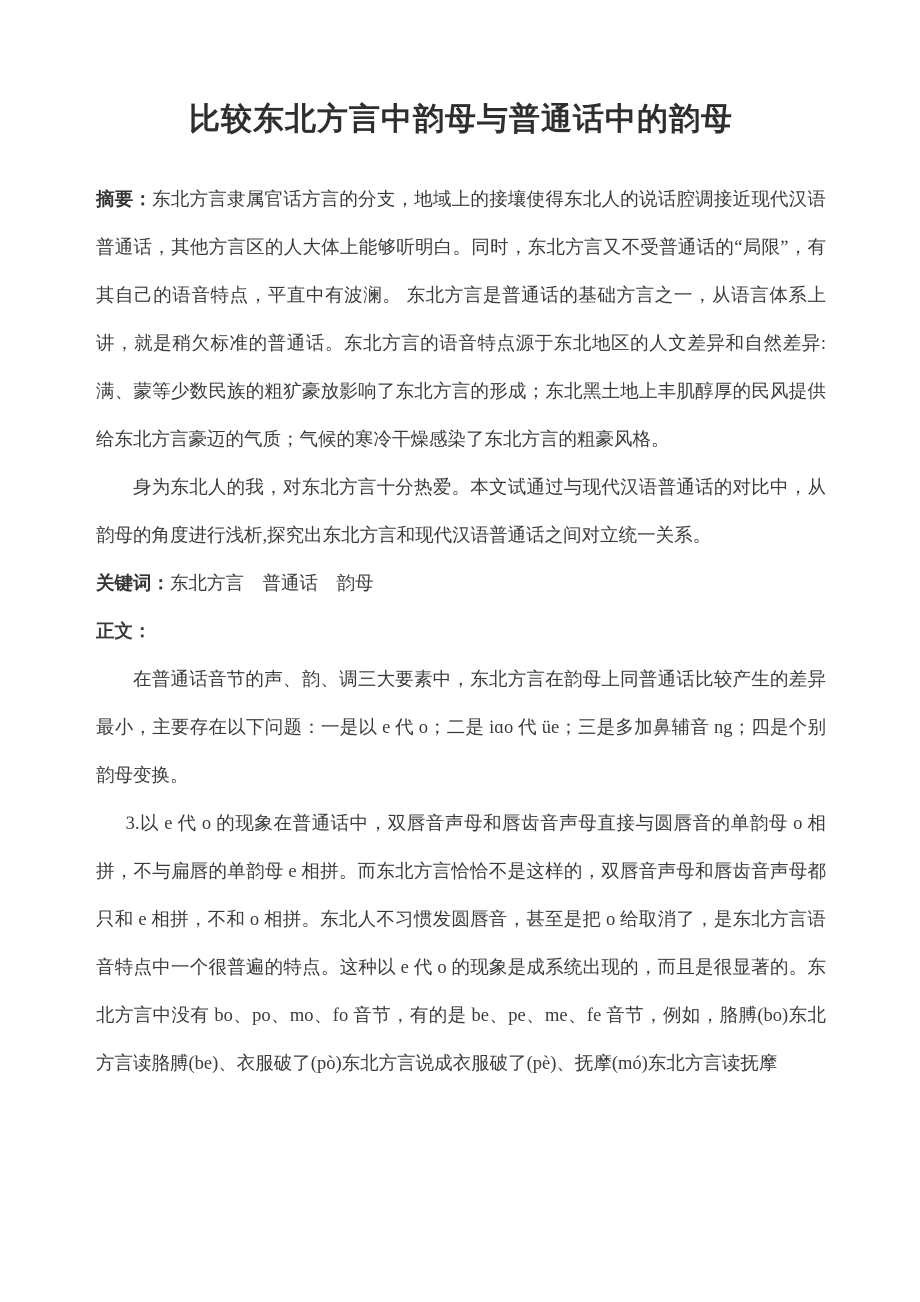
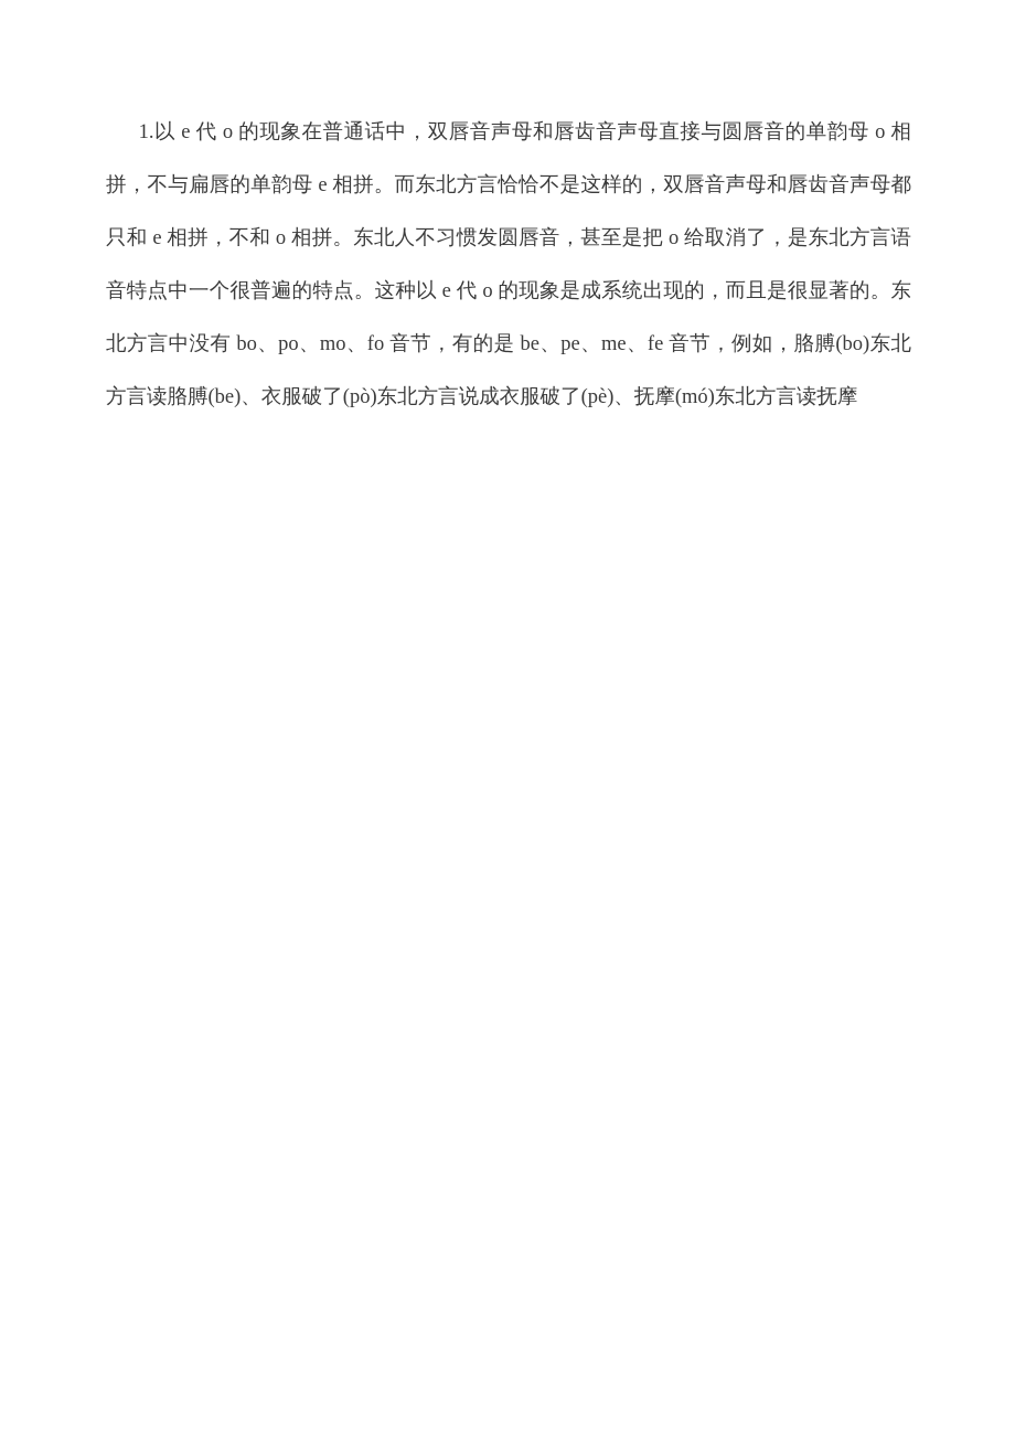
- 比较东北方言中韵母与普通话中的韵母
- 摘要：东北方言隶属官话方言的分支，地域上的接壤使得东北人的说话腔调接近现代汉语普通话，其他方言区的人大体上能够听明白。同时，东北方言又不受普通话的“局限”，有其自己的语音特点，平直中有波澜。 东北方言是普通话的基础方言之一，从语言体系上讲，就是稍欠标准的普通话。东北方言的语音特点源于东北地区的人文差异和自然差异:满、蒙等少数民族的粗犷豪放影响了东北方言的形成；东北黑土地上丰肌醇厚的民风提供给东北方言豪迈的气质；气候的寒冷干燥感染了东北方言的粗豪风格。
- 身为东北人的我，对东北方言十分热爱。本文试通过与现代汉语普通话的对比中，从韵母的角度进行浅析,探究出东北方言和现代汉语普通话之间对立统一关系。
- 关键词：东北方言 普通话 韵母
- 正文：
- 在普通话音节的声、韵、调三大要素中，东北方言在韵母上同普通话比较产生的差异最小，主要存在以下问题：一是以 e 代 o；二是 iɑo 代 üe；三是多加鼻辅音 ng；四是个别韵母变换。
- 3.以 e 代 o 的现象在普通话中，双唇音声母和唇齿音声母直接与圆唇音的单韵母 o 相拼，不与扁唇的单韵母 e 相拼。而东北方言恰恰不是这样的，双唇音声母和唇齿音声母都只和 e 相拼，不和 o 相拼。东北人不习惯发圆唇音，甚至是把 o 给取消了，是东北方言语音特点中一个很普遍的特点。这种以 e 代 o 的现象是成系统出现的，而且是很显著的。东北方言中没有 bo、po、mo、fo 音节，有的是 be、pe、me、fe 音节，例如，胳膊(bo)东北方言读胳膊(be)、衣服破了(pò)东北方言说成衣服破了(pè)、抚摩(mó)东北方言读抚摩
+ 1.以 e 代 o 的现象在普通话中，双唇音声母和唇齿音声母直接与圆唇音的单韵母 o 相拼，不与扁唇的单韵母 e 相拼。而东北方言恰恰不是这样的，双唇音声母和唇齿音声母都只和 e 相拼，不和 o 相拼。东北人不习惯发圆唇音，甚至是把 o 给取消了，是东北方言语音特点中一个很普遍的特点。这种以 e 代 o 的现象是成系统出现的，而且是很显著的。东北方言中没有 bo、po、mo、fo 音节，有的是 be、pe、me、fe 音节，例如，胳膊(bo)东北方言读胳膊(be)、衣服破了(pò)东北方言说成衣服破了(pè)、抚摩(mó)东北方言读抚摩
